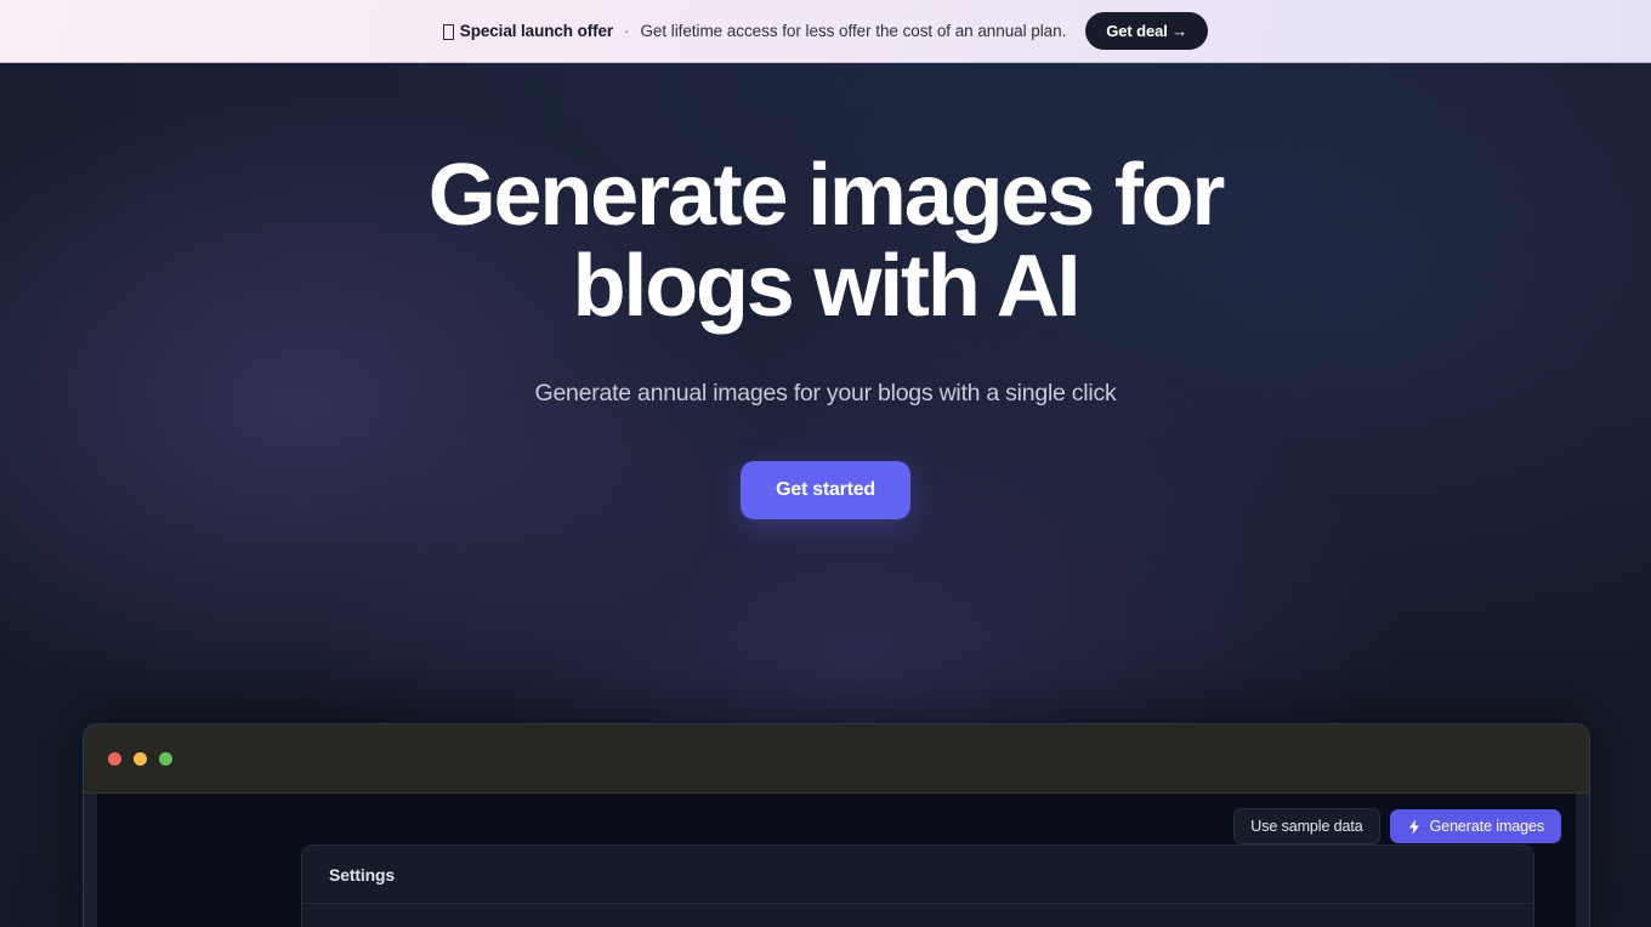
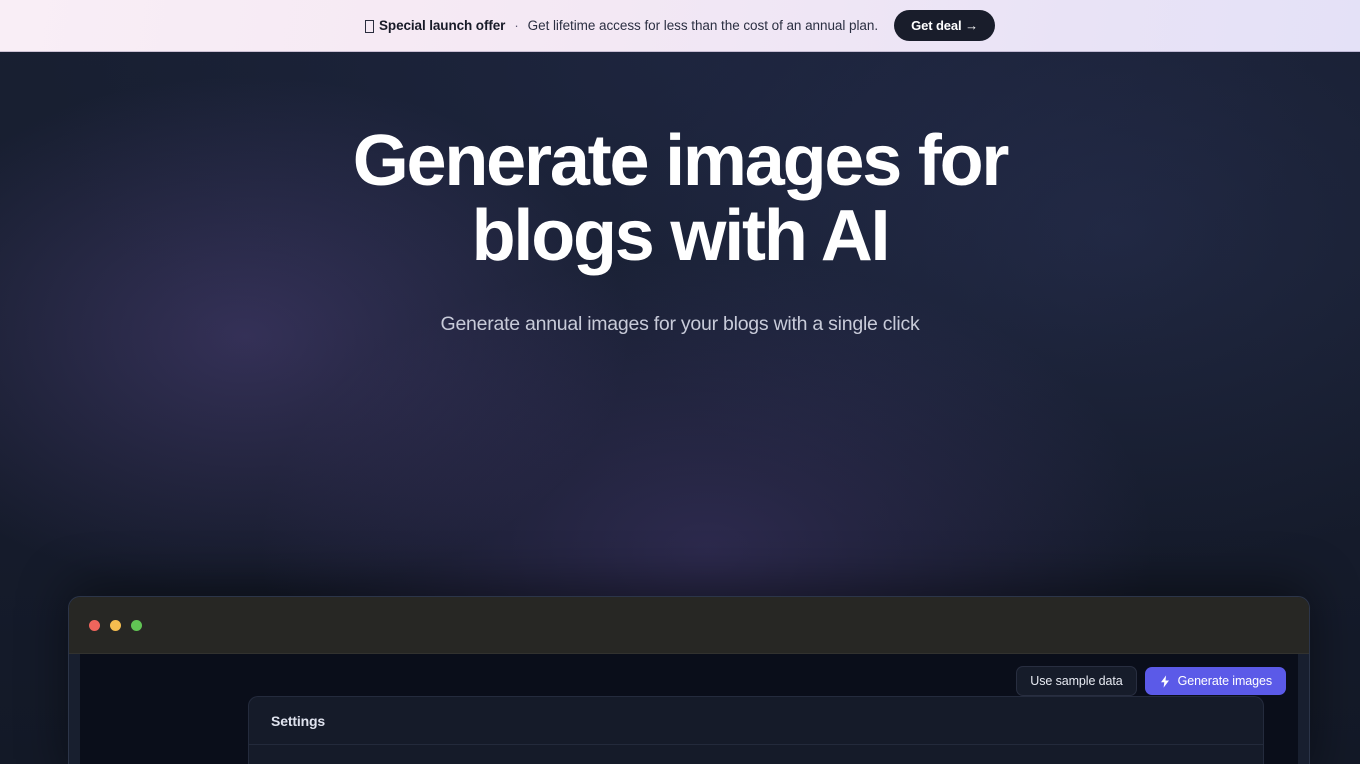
  Special launch offer
  ·
- Get lifetime access for less offer the cost of an annual plan.
+ Get lifetime access for less than the cost of an annual plan.
  Get deal →
  Generate images for blogs with AI
  Generate annual images for your blogs with a single click
- Get started
  Use sample data
  Generate images
  Settings
